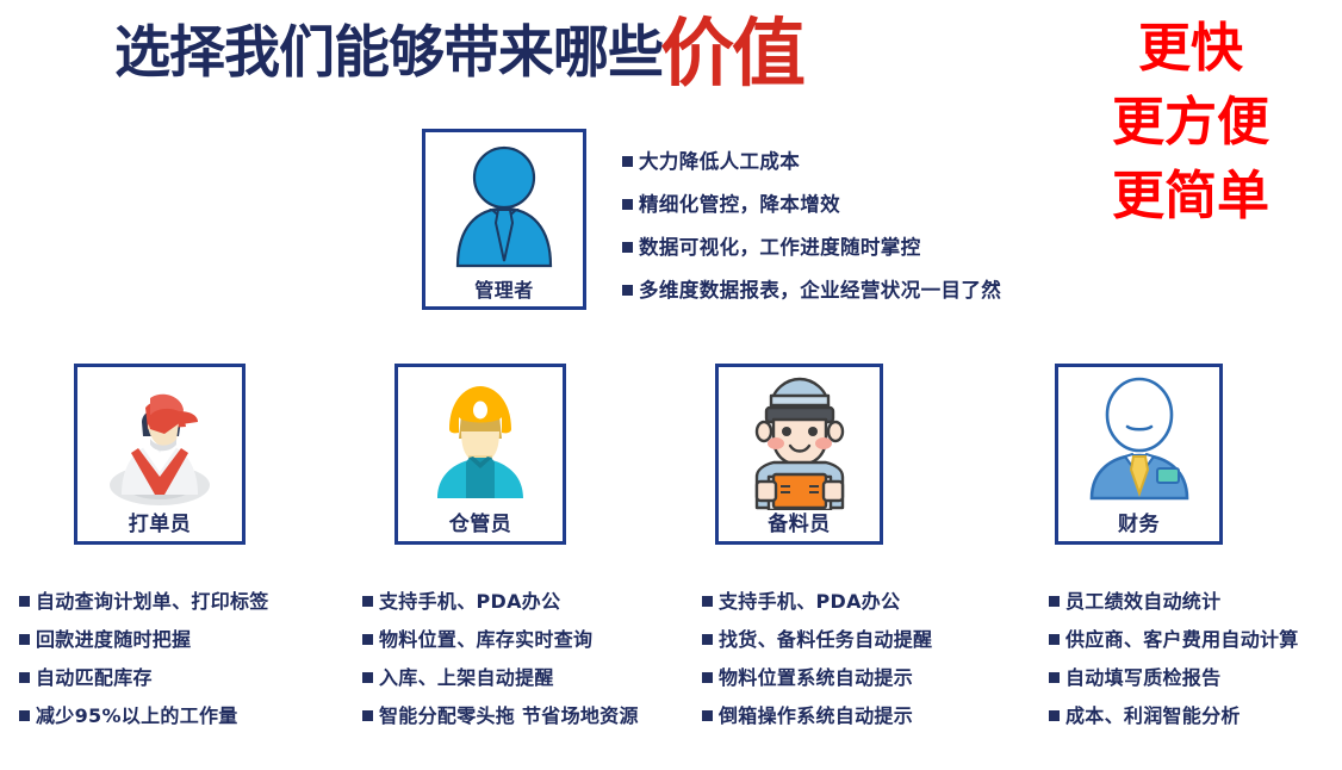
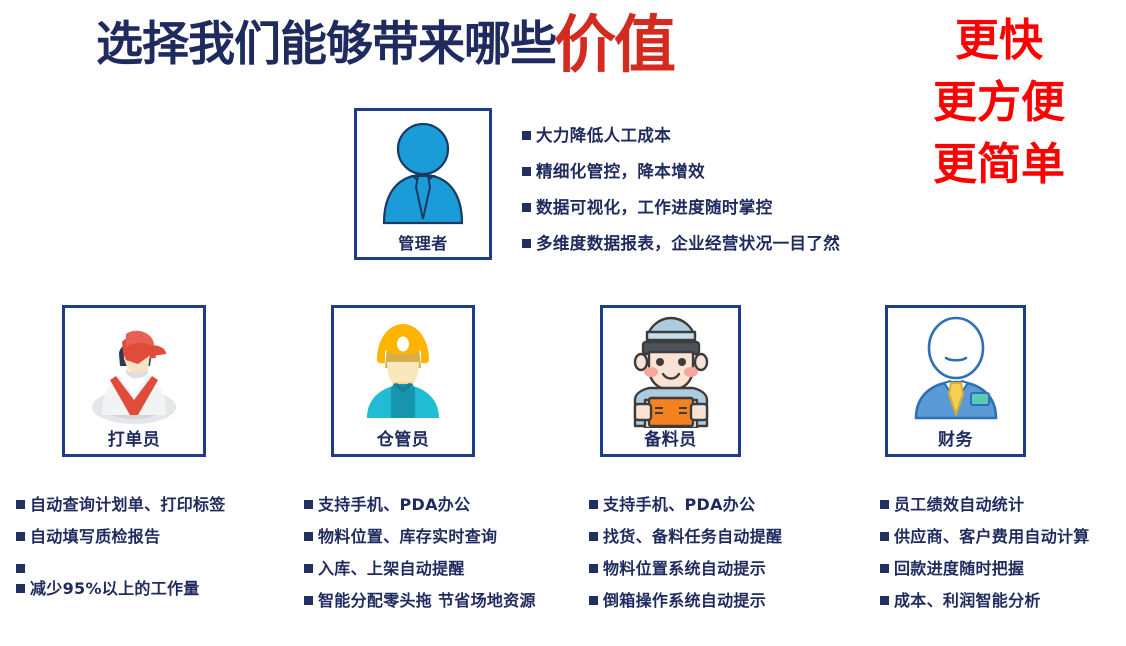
  选择我们能够带来哪些
  价值
  更快
  更方便
  更简单
  管理者
  大力降低人工成本
  精细化管控，降本增效
  数据可视化，工作进度随时掌控
  多维度数据报表，企业经营状况一目了然
  打单员
  仓管员
  备料员
  财务
  自动查询计划单、打印标签
- 回款进度随时把握
+ 自动填写质检报告
- 自动匹配库存
  减少95%以上的工作量
  支持手机、PDA办公
  物料位置、库存实时查询
  入库、上架自动提醒
  智能分配零头拖 节省场地资源
  支持手机、PDA办公
  找货、备料任务自动提醒
  物料位置系统自动提示
  倒箱操作系统自动提示
  员工绩效自动统计
  供应商、客户费用自动计算
- 自动填写质检报告
+ 回款进度随时把握
  成本、利润智能分析
